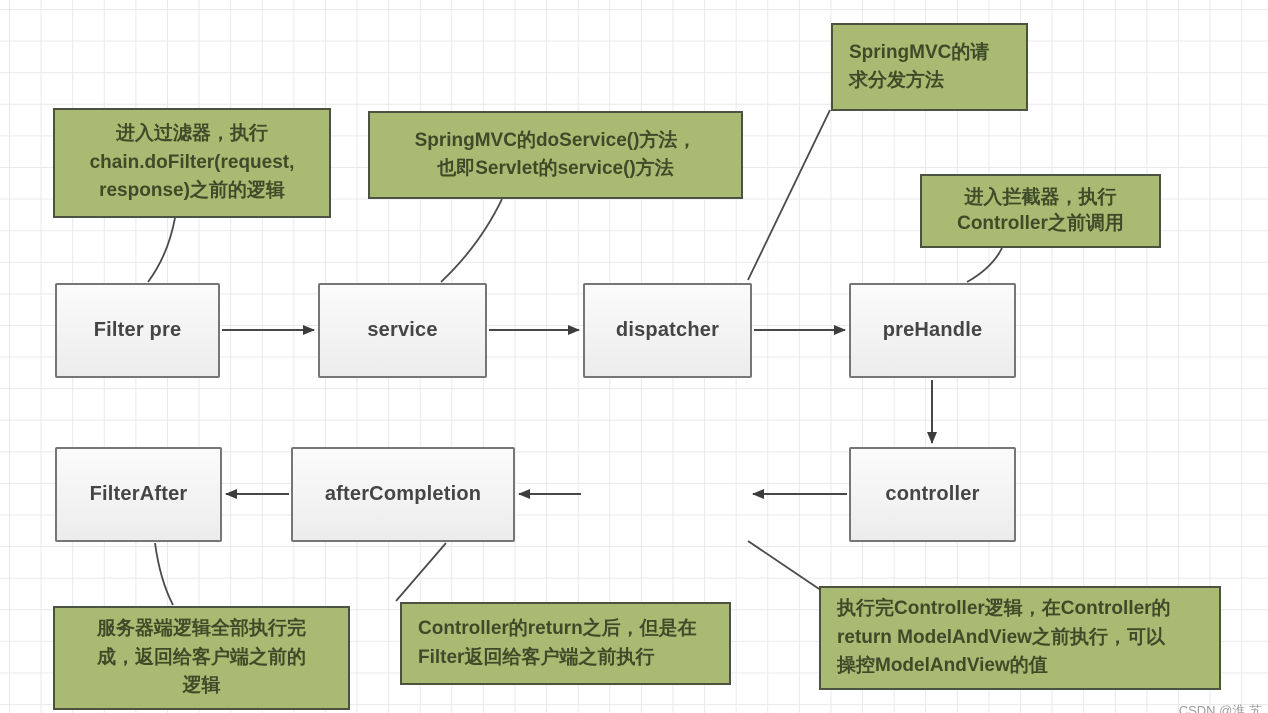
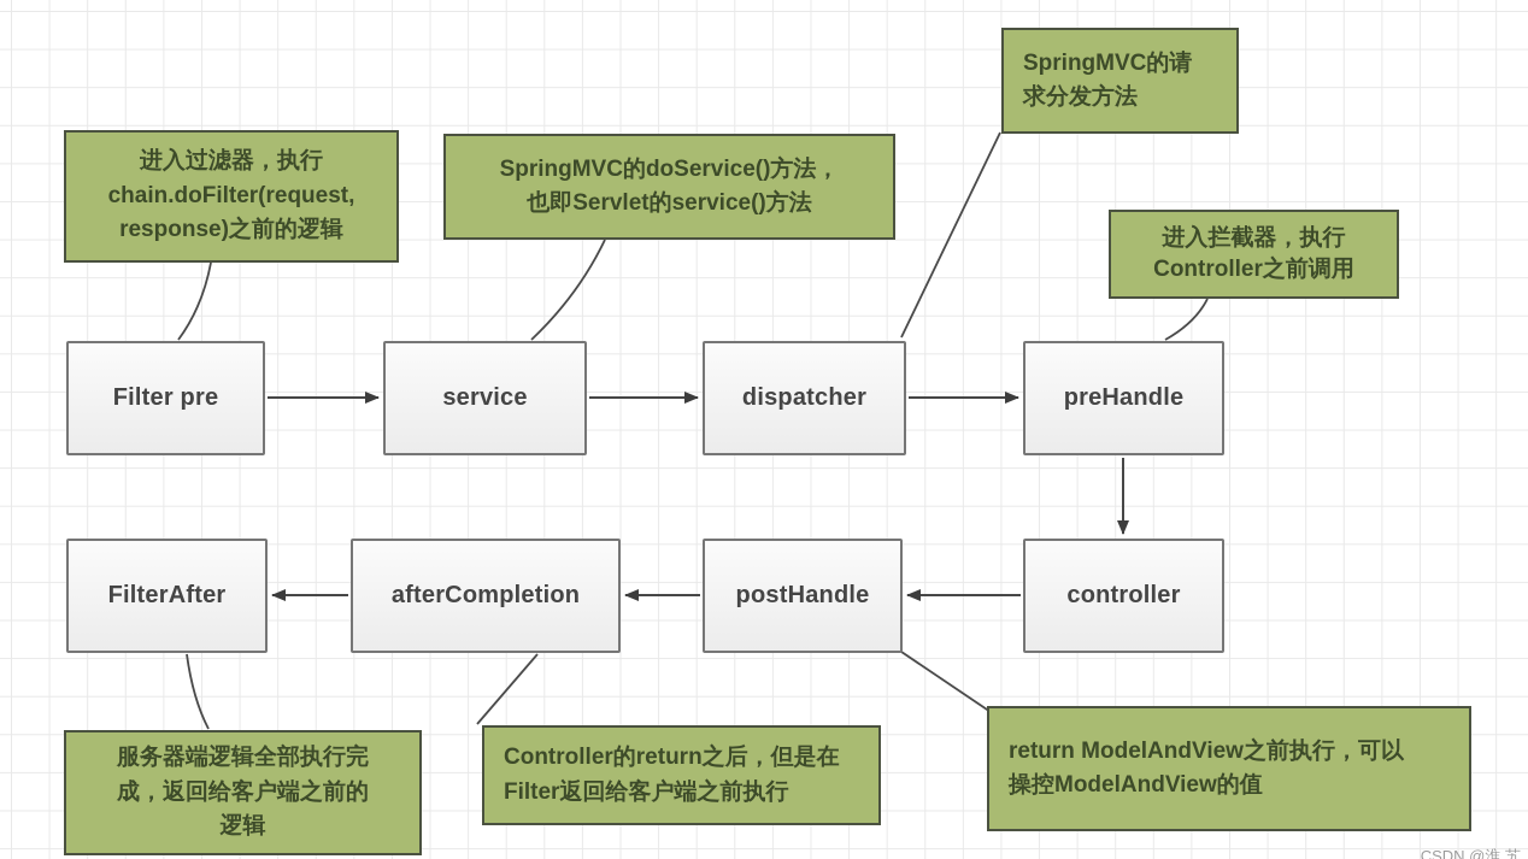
  Filter pre
  service
  dispatcher
  preHandle
  FilterAfter
  afterCompletion
+ postHandle
  controller
  进入过滤器，执行
  chain.doFilter(request,
  response)之前的逻辑
  SpringMVC的doService()方法，
  也即Servlet的service()方法
  SpringMVC的请
  求分发方法
  进入拦截器，执行
  Controller之前调用
  服务器端逻辑全部执行完
  成，返回给客户端之前的
  逻辑
  Controller的return之后，但是在
  Filter返回给客户端之前执行
- 执行完Controller逻辑，在Controller的
  return ModelAndView之前执行，可以
  操控ModelAndView的值
  CSDN @淮 艽
